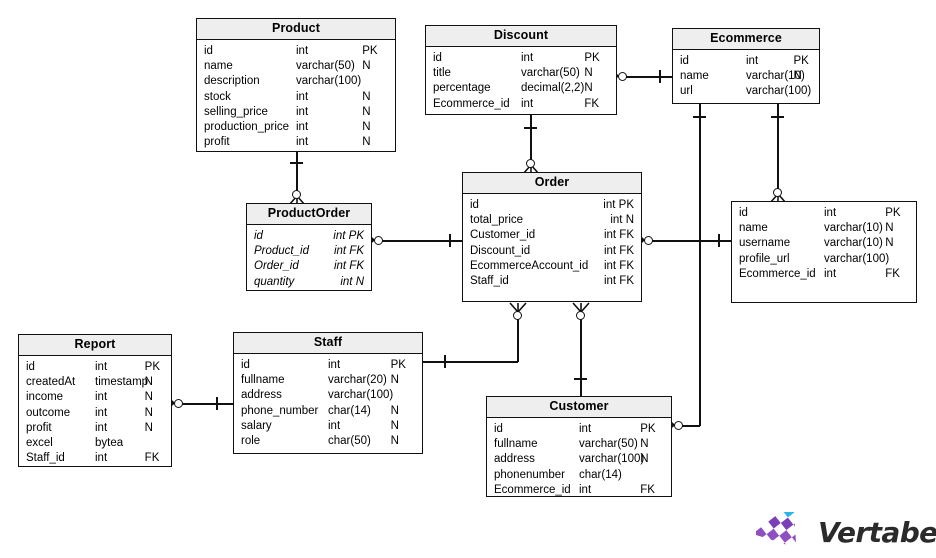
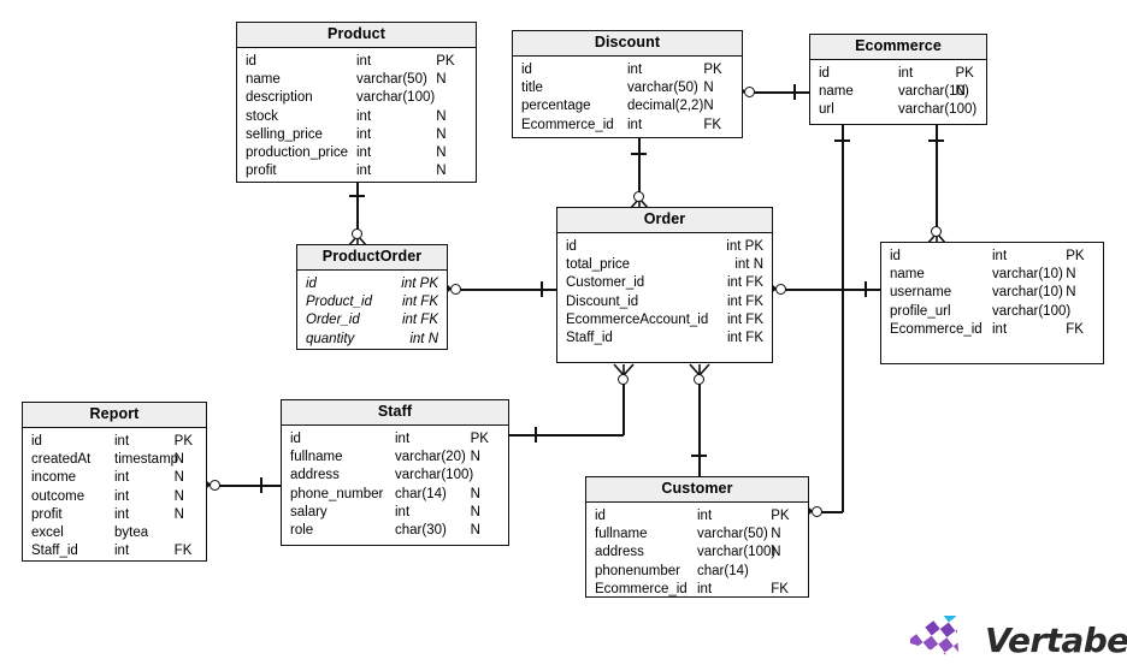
  Product
  id
  int
  PK
  name
  varchar(50)
  N
  description
  varchar(100)
  stock
  int
  N
  selling_price
  int
  N
  production_price
  int
  N
  profit
  int
  N
  Discount
  id
  int
  PK
  title
  varchar(50)
  N
  percentage
  decimal(2,2)
  N
  Ecommerce_id
  int
  FK
  Ecommerce
  id
  int
  PK
  name
  varchar(1
  N
  url
  varchar(1
  ProductOrder
  id
  int PK
  Product_id
  int FK
  Order_id
  int FK
  quantity
  int N
  Order
  id
  int PK
  total_price
  int N
  Customer_id
  int FK
  Discount_id
  int FK
  EcommerceAccount_id
  int FK
  Staff_id
  int FK
  id
  int
  PK
  name
  varchar(10)
  N
  username
  varchar(10)
  N
  profile_url
  varchar(100
  Ecommerce_id
  int
  FK
  Report
  id
  int
  PK
  createdAt
  timestamp
  N
  income
  int
  N
  outcome
  int
  N
  profit
  int
  N
  excel
  bytea
  Staff_id
  int
  FK
  Staff
  id
  int
  PK
  fullname
  varchar(20)
  N
  address
  varchar(100
  phone_number
  char(14)
  N
  salary
  int
  N
  role
- char(50)
+ char(30)
  N
  Customer
  id
  int
  PK
  fullname
  varchar(50)
  N
  address
  varchar(100
  N
  phonenumber
  char(14)
  Ecommerce_id
  int
  FK
  Vertabe
